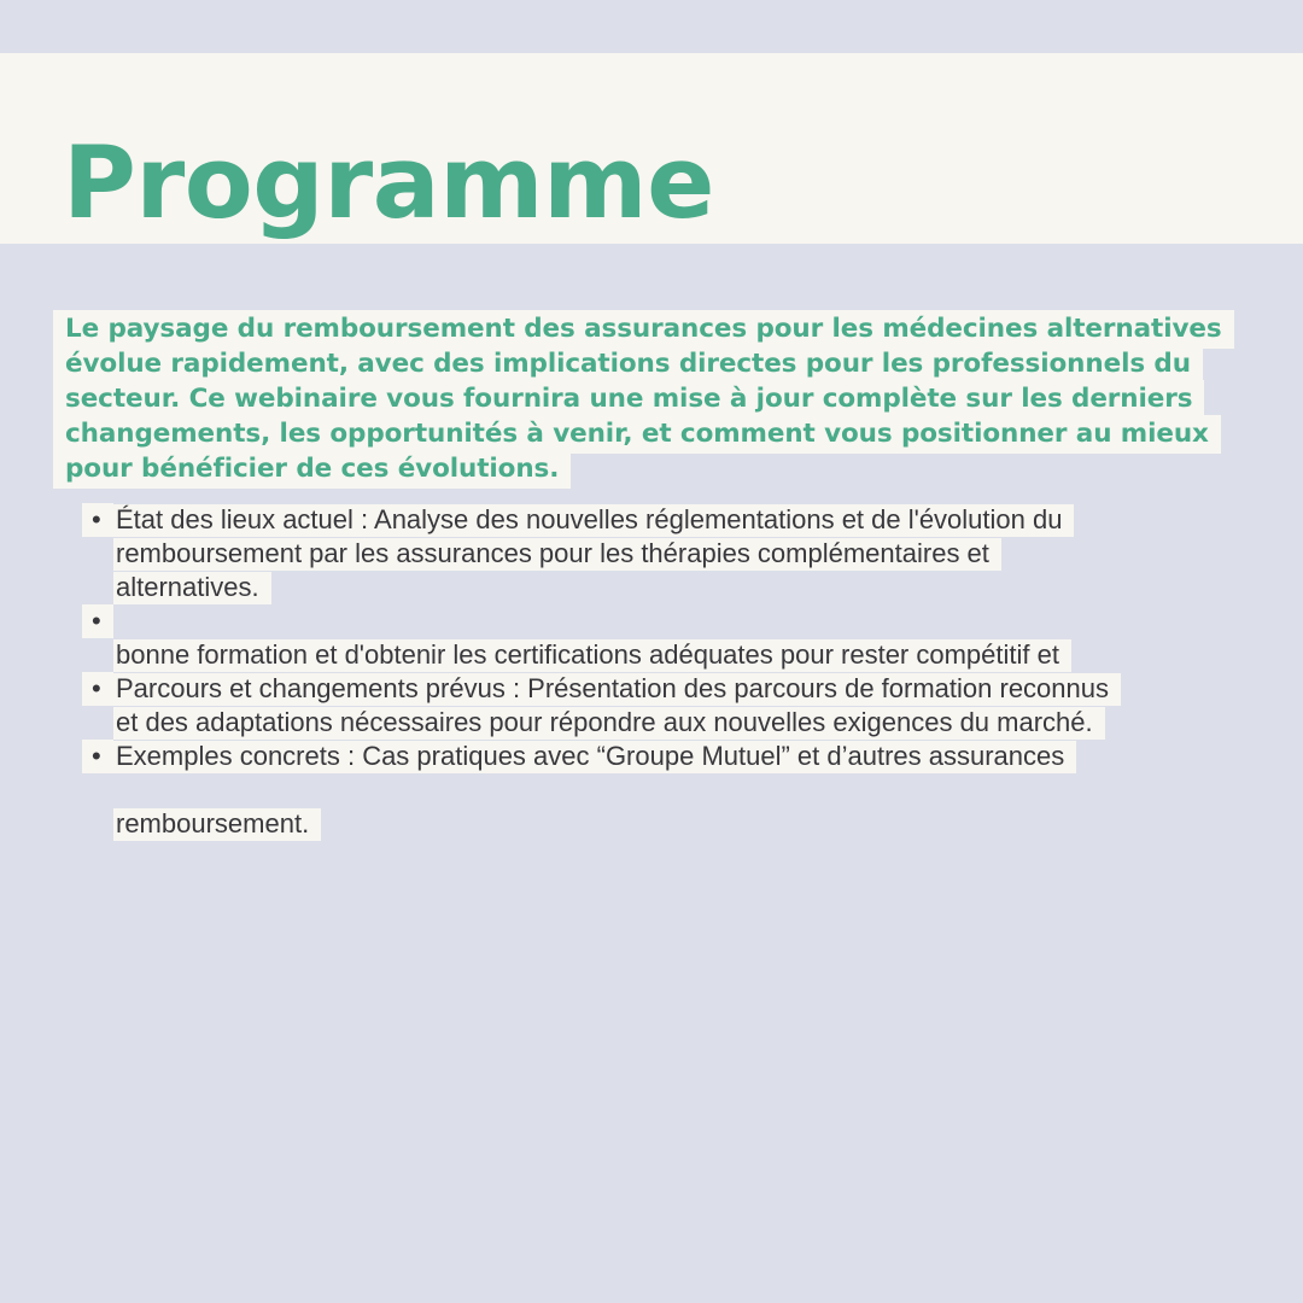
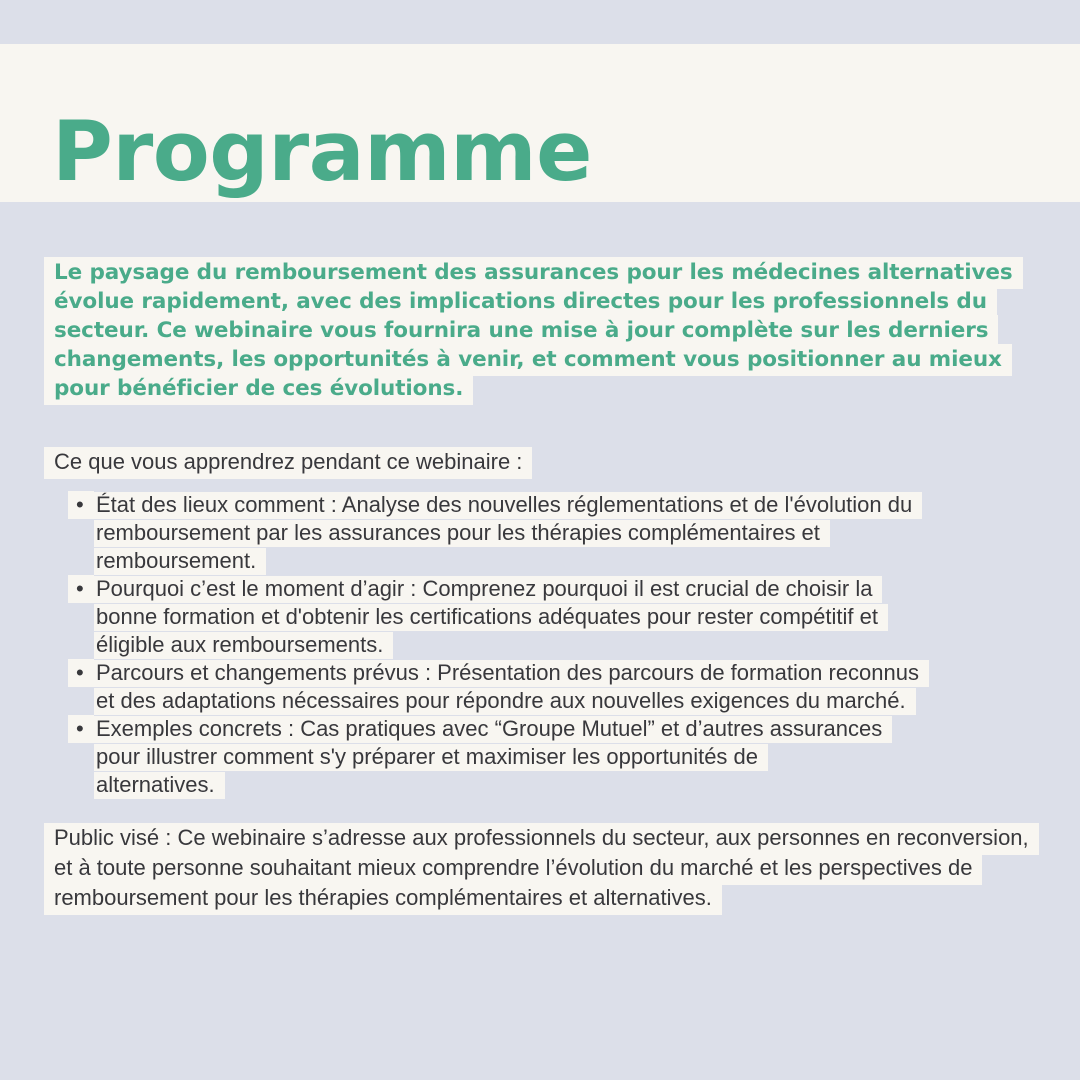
  Programme
  Le paysage du remboursement des assurances pour les médecines alternatives évolue rapidement, avec des implications directes pour les professionnels du secteur. Ce webinaire vous fournira une mise à jour complète sur les derniers changements, les opportunités à venir, et comment vous positionner au mieux pour bénéficier de ces évolutions.
+ Ce que vous apprendrez pendant ce webinaire :
  •
- État des lieux actuel : Analyse des nouvelles réglementations et de l'évolution du
+ État des lieux comment : Analyse des nouvelles réglementations et de l'évolution du
  remboursement par les assurances pour les thérapies complémentaires et
- alternatives.
+ remboursement.
  •
+ Pourquoi c’est le moment d’agir : Comprenez pourquoi il est crucial de choisir la
  bonne formation et d'obtenir les certifications adéquates pour rester compétitif et
+ éligible aux remboursements.
  •
  Parcours et changements prévus : Présentation des parcours de formation reconnus
  et des adaptations nécessaires pour répondre aux nouvelles exigences du marché.
  •
  Exemples concrets : Cas pratiques avec “Groupe Mutuel” et d’autres assurances
+ pour illustrer comment s'y préparer et maximiser les opportunités de
- remboursement.
+ alternatives.
+ Public visé : Ce webinaire s’adresse aux professionnels du secteur, aux personnes en reconversion, et à toute personne souhaitant mieux comprendre l’évolution du marché et les perspectives de remboursement pour les thérapies complémentaires et alternatives.
